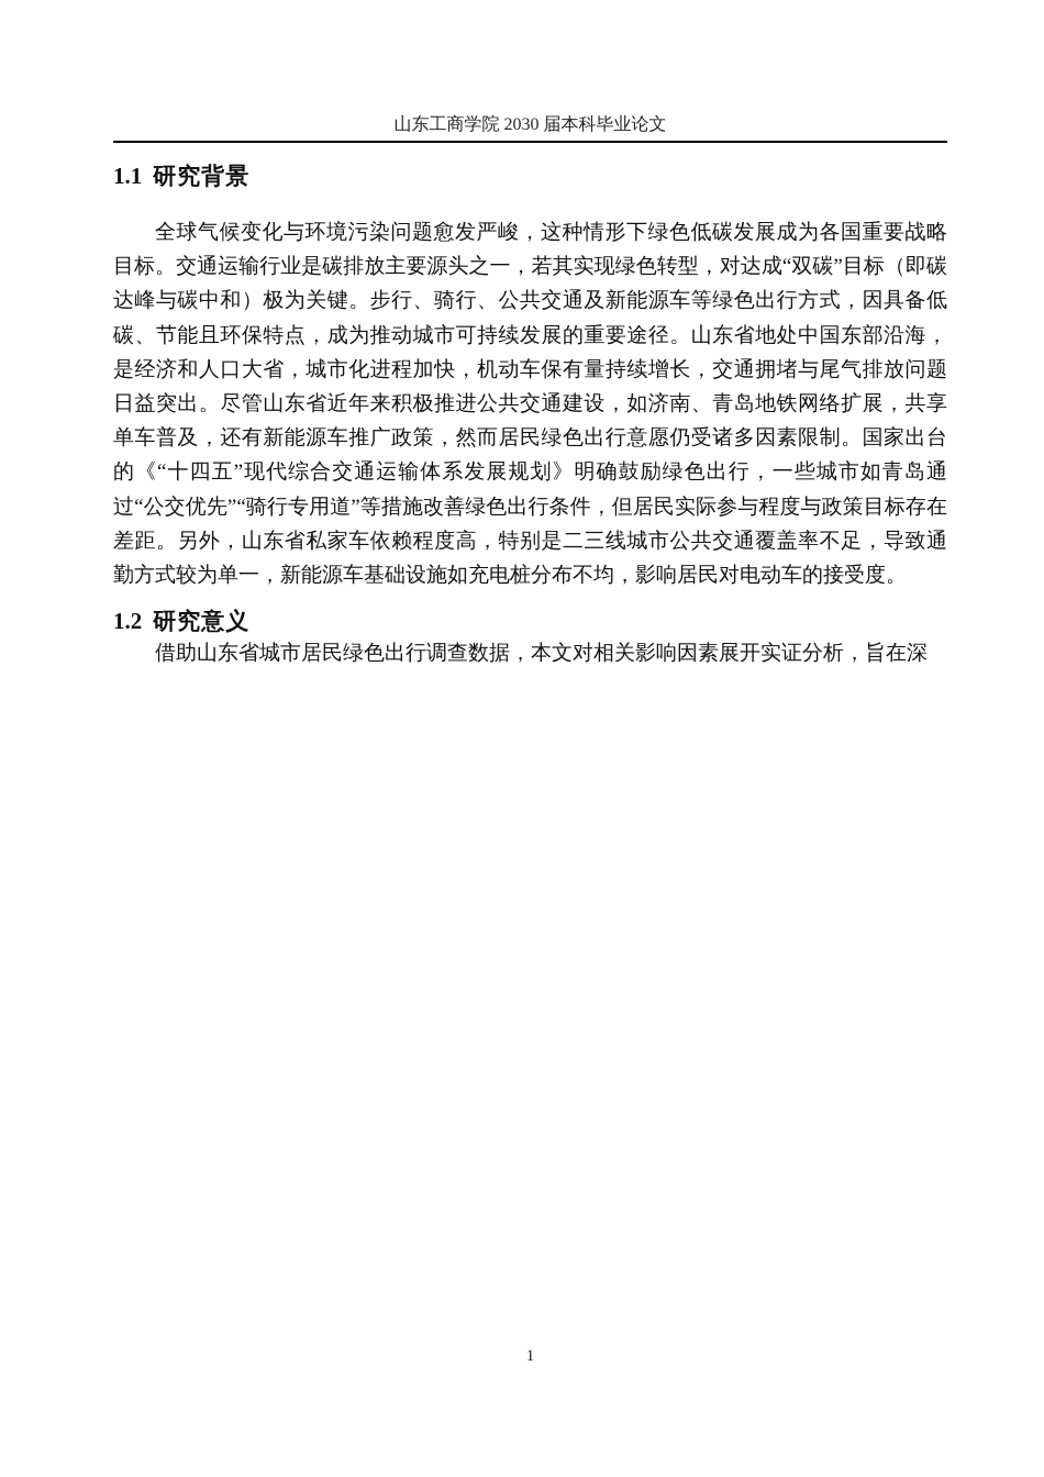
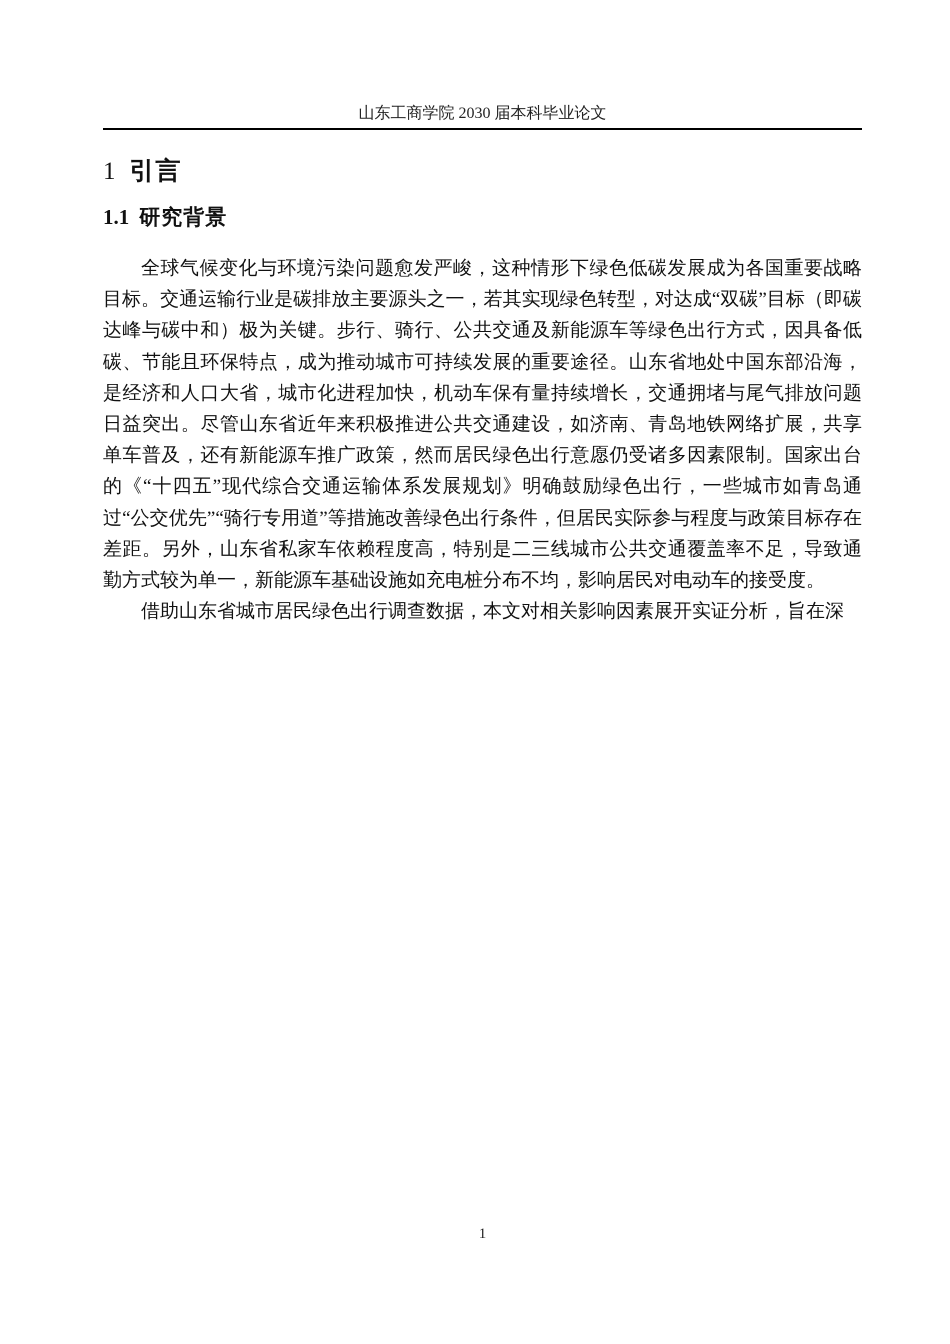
  山东工商学院 2030 届本科毕业论文
+ 1 引言
  1.1 研究背景
  全球气候变化与环境污染问题愈发严峻，这种情形下绿色低碳发展成为各国重要战略目标。交通运输行业是碳排放主要源头之一，若其实现绿色转型，对达成“双碳”目标（即碳达峰与碳中和）极为关键。步行、骑行、公共交通及新能源车等绿色出行方式，因具备低碳、节能且环保特点，成为推动城市可持续发展的重要途径。山东省地处中国东部沿海，是经济和人口大省，城市化进程加快，机动车保有量持续增长，交通拥堵与尾气排放问题日益突出。尽管山东省近年来积极推进公共交通建设，如济南、青岛地铁网络扩展，共享单车普及，还有新能源车推广政策，然而居民绿色出行意愿仍受诸多因素限制。国家出台的《“十四五”现代综合交通运输体系发展规划》明确鼓励绿色出行，一些城市如青岛通过“公交优先”“骑行专用道”等措施改善绿色出行条件，但居民实际参与程度与政策目标存在差距。另外，山东省私家车依赖程度高，特别是二三线城市公共交通覆盖率不足，导致通勤方式较为单一，新能源车基础设施如充电桩分布不均，影响居民对电动车的接受度。
- 1.2 研究意义
  借助山东省城市居民绿色出行调查数据，本文对相关影响因素展开实证分析，旨在深
  1
